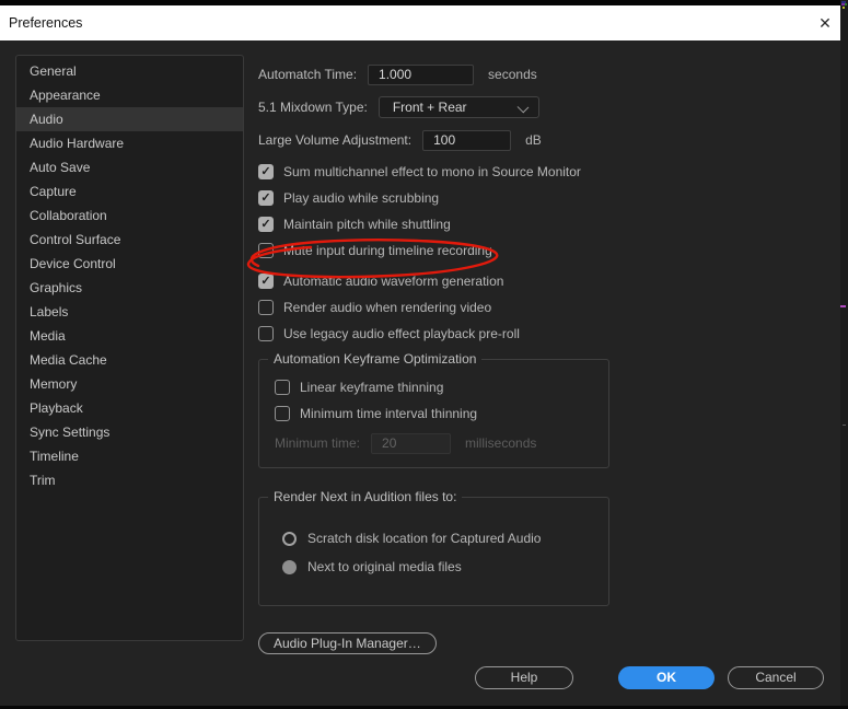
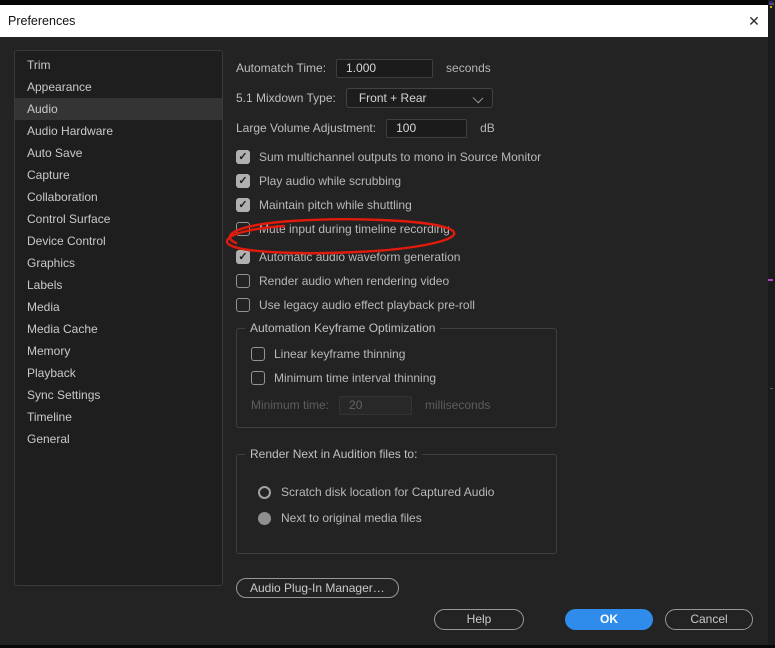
  Preferences
  ✕
- General
+ Trim
  Appearance
  Audio
  Audio Hardware
  Auto Save
  Capture
  Collaboration
  Control Surface
  Device Control
  Graphics
  Labels
  Media
  Media Cache
  Memory
  Playback
  Sync Settings
  Timeline
- Trim
+ General
  Automatch Time:
  1.000
  seconds
  5.1 Mixdown Type:
  Front + Rear
  Large Volume Adjustment:
  100
  dB
  ✓
- Sum multichannel effect to mono in Source Monitor
+ Sum multichannel outputs to mono in Source Monitor
  ✓
  Play audio while scrubbing
  ✓
  Maintain pitch while shuttling
  ute input during timeline recording
  ✓
  Automatic audio waveform generation
  Render audio when rendering video
  Use legacy audio effect playback pre-roll
  Automation Keyframe Optimization
  Linear keyframe thinning
  Minimum time interval thinning
  Minimum time:
  20
  milliseconds
  Render Next in Audition files to:
  Scratch disk location for Captured Audio
  Next to original media files
  Audio Plug-In Manager…
  Help
  OK
  Cancel
